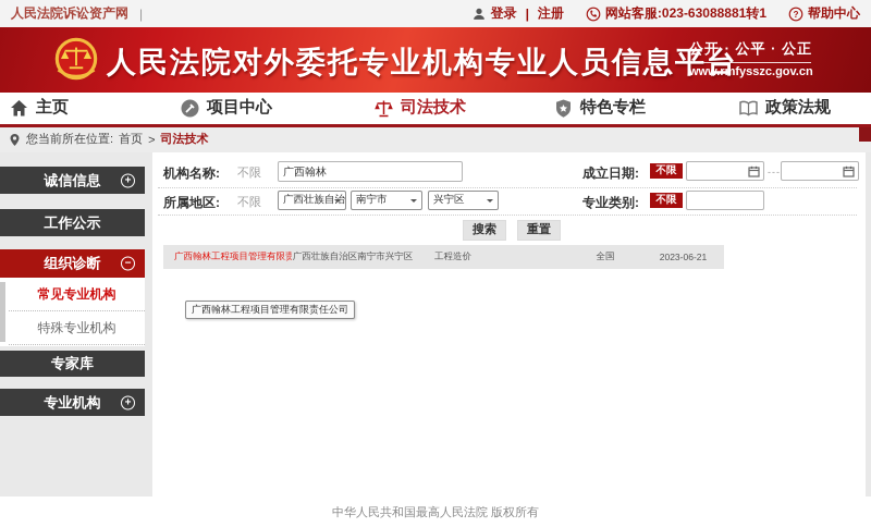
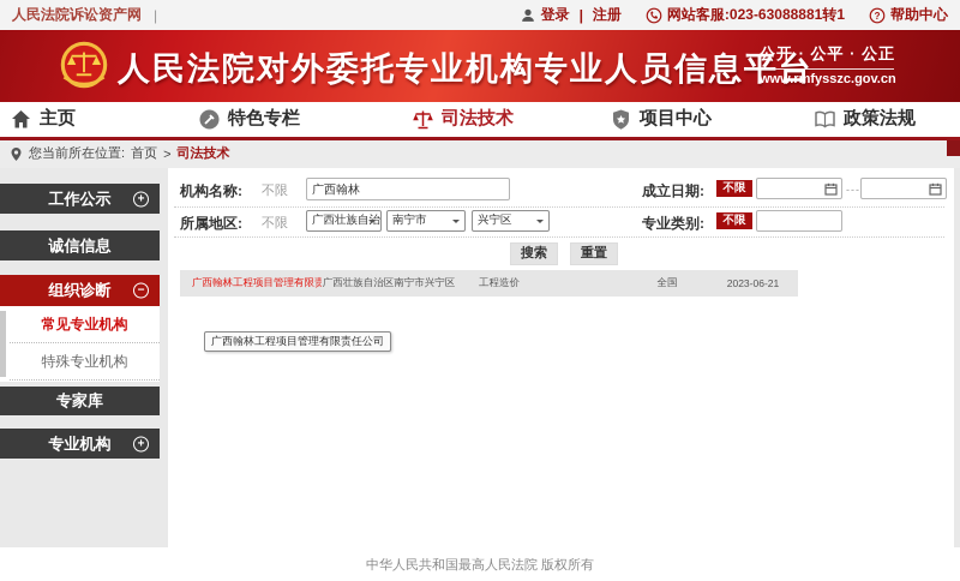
  人民法院诉讼资产网
  |
  登录
  |
  注册
  网站客服:023-63088881转1
  ?
  帮助中心
  人民法院对外委托专业机构专业人员信息平台
  公开 · 公平 · 公正
  www.rmfysszc.gov.cn
  主页
- 项目中心
+ 特色专栏
  司法技术
- 特色专栏
+ 项目中心
  政策法规
  您当前所在位置:
  首页
  >
  司法技术
- 诚信信息
+ 工作公示
  +
- 工作公示
+ 诚信信息
  组织诊断
  −
  常见专业机构
  特殊专业机构
  专家库
  专业机构
  +
  机构名称:
  不限
  广西翰林
  成立日期:
  不限
  ---
  所属地区:
  不限
  广西壮族自治
  南宁市
  兴宁区
  专业类别:
  不限
  搜索
  重置
  广西翰林工程项目管理有限责
  广西壮族自治区南宁市兴宁区
  工程造价
  全国
  2023-06-21
  广西翰林工程项目管理有限责任公司
  中华人民共和国最高人民法院 版权所有
